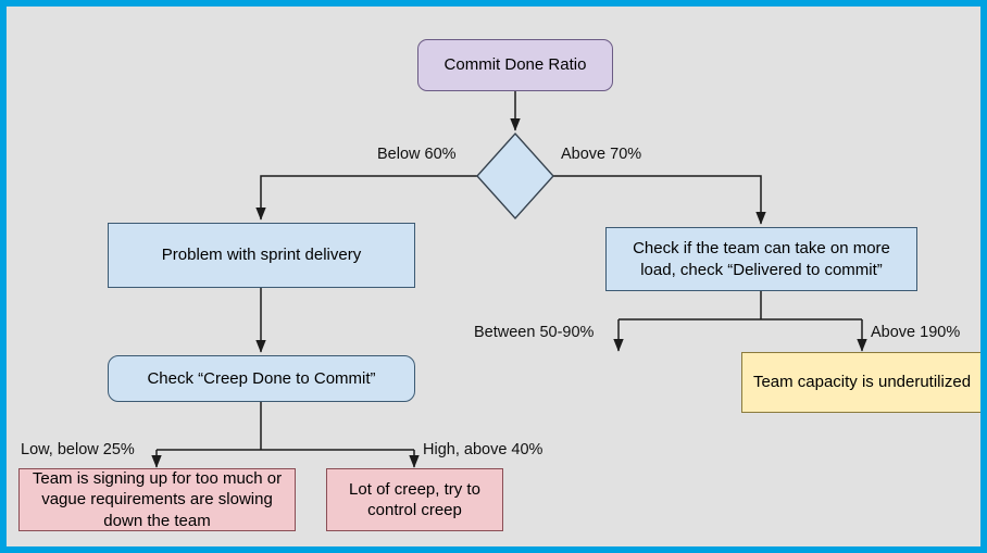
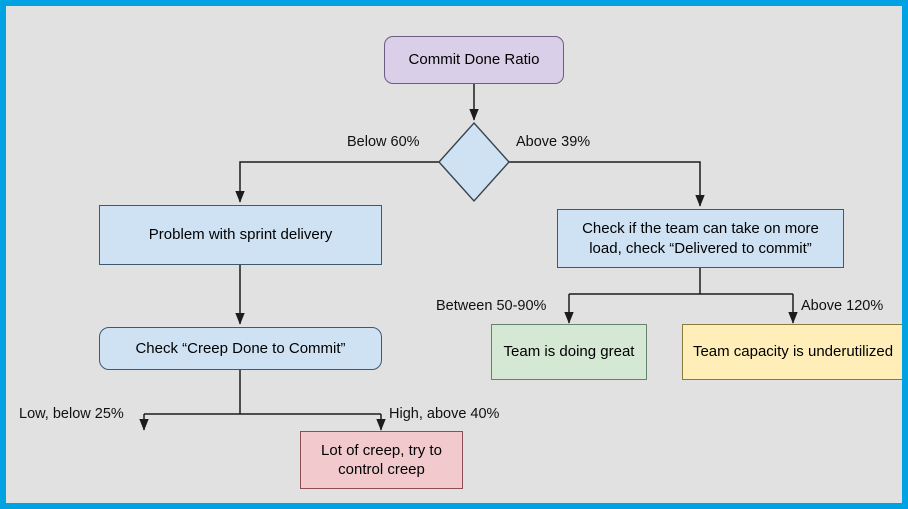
  Commit Done Ratio
  Problem with sprint delivery
  Check if the team can take on more load, check “Delivered to commit”
  Check “Creep Done to Commit”
+ Team is doing great
  Team capacity is underutilized
- Team is signing up for too much or vague requirements are slowing down the team
  Lot of creep, try to control creep
  Below 60%
- Above 70%
+ Above 39%
  Between 50-90%
- Above 190%
+ Above 120%
  Low, below 25%
  High, above 40%
